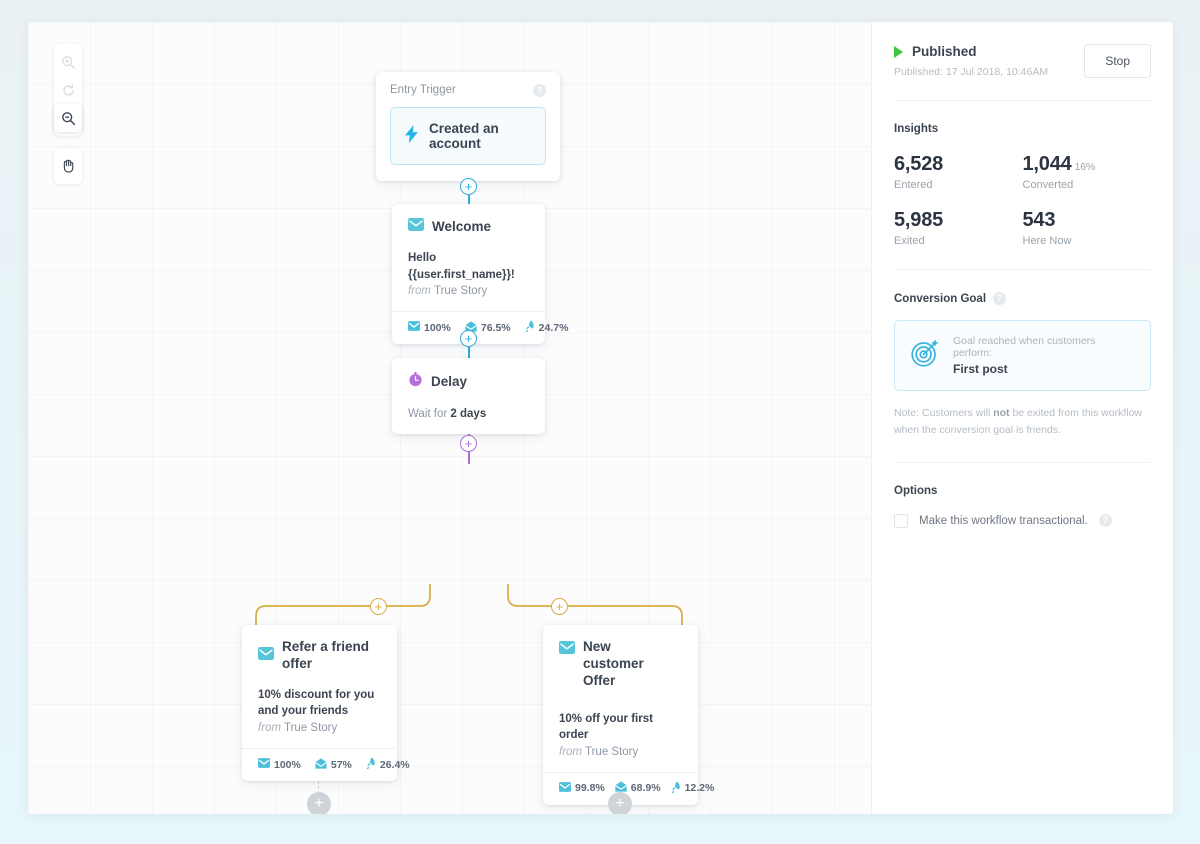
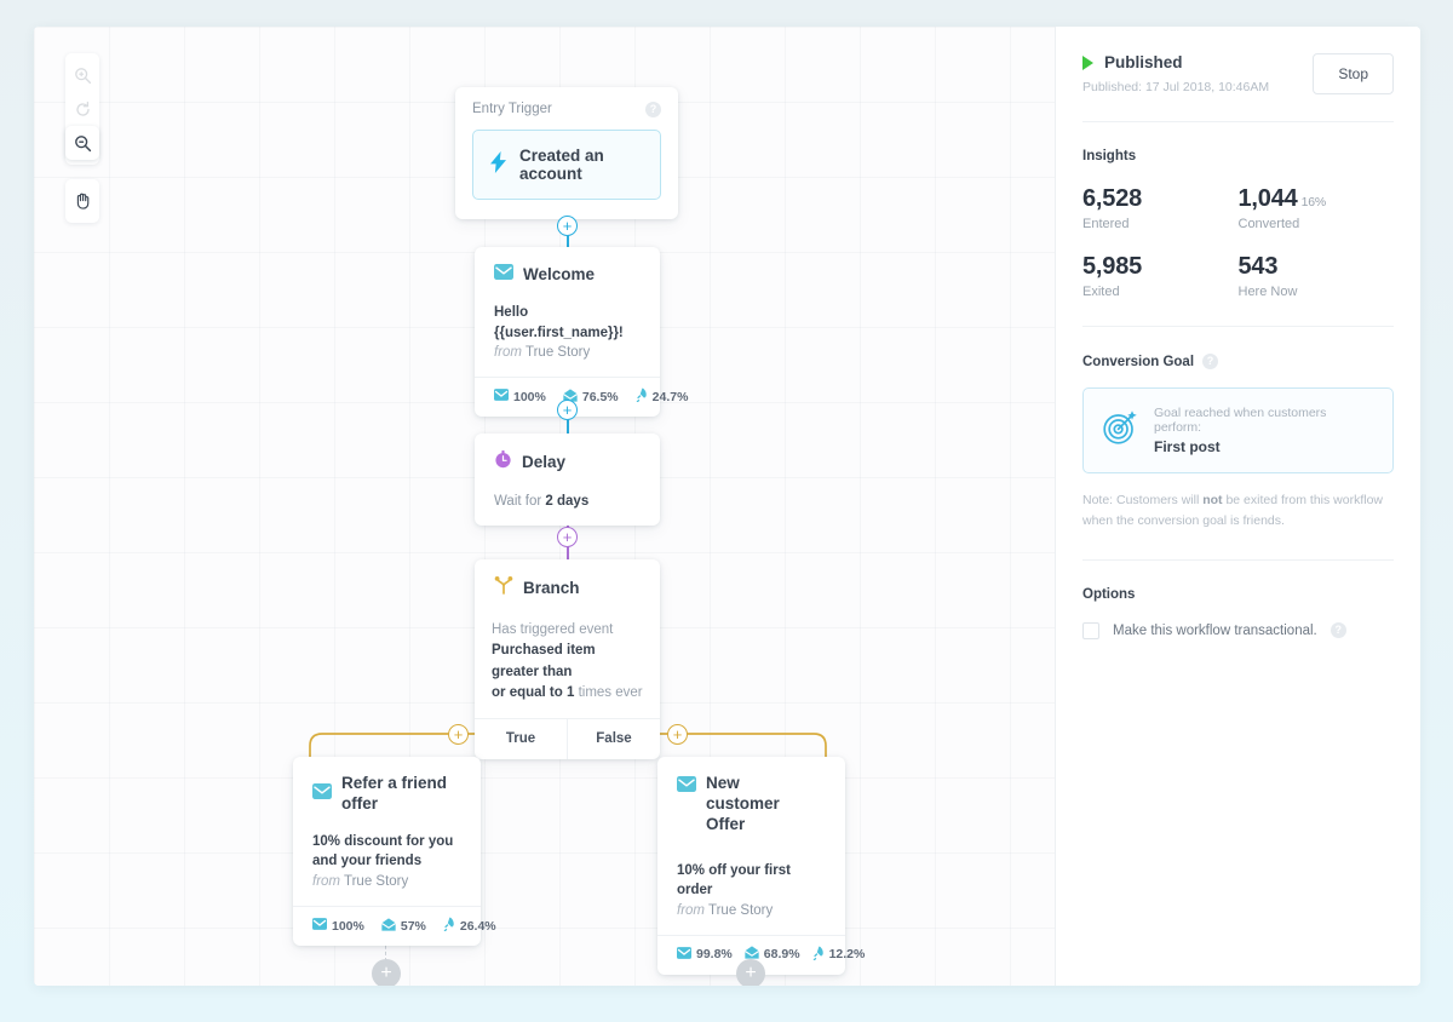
  +
  +
  +
  +
  +
  +
  +
  Entry Trigger
  ?
  Created an account
  Welcome
  Hello {{user.first_name}}!
  from True Story
  100%
  76.5%
  24.7%
  Delay
  Wait for 2 days
+ Branch
+ Has triggered event
+ Purchased item greater than
+ or equal to 1 times ever
+ True
+ False
  Refer a friend offer
  10% discount for you and your friends
  from True Story
  100%
  57%
  26.4%
  New customer Offer
  10% off your first order
  from True Story
  99.8%
  68.9%
  12.2%
  Published
  Published: 17 Jul 2018, 10:46AM
  Stop
  Insights
  6,528
  Entered
  1,044 16%
  Converted
  5,985
  Exited
  543
  Here Now
  Conversion Goal
  ?
  Goal reached when customers perform:
  First post
  Note: Customers will not be exited from this workflow when the conversion goal is friends.
  Options
  Make this workflow transactional.
  ?
